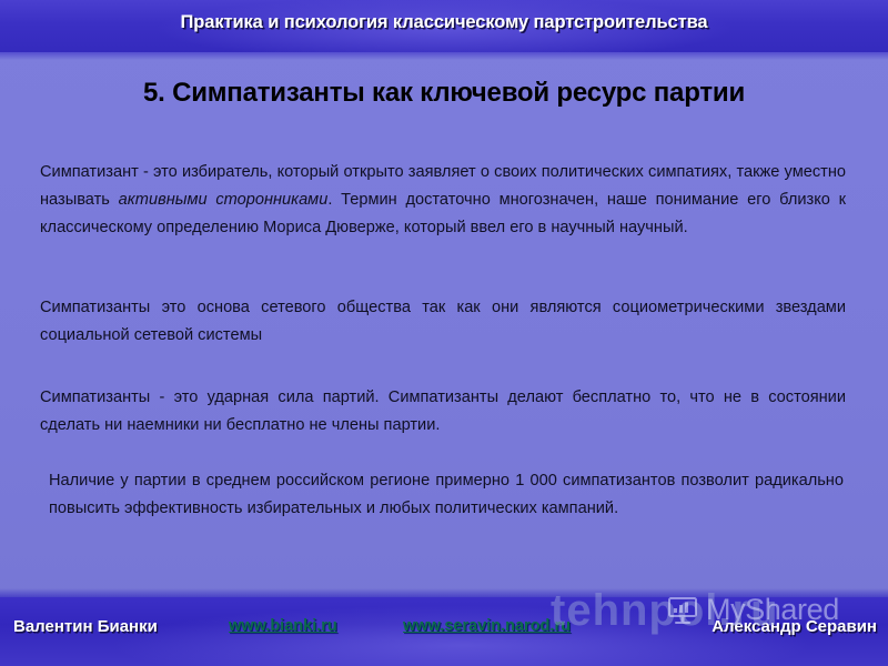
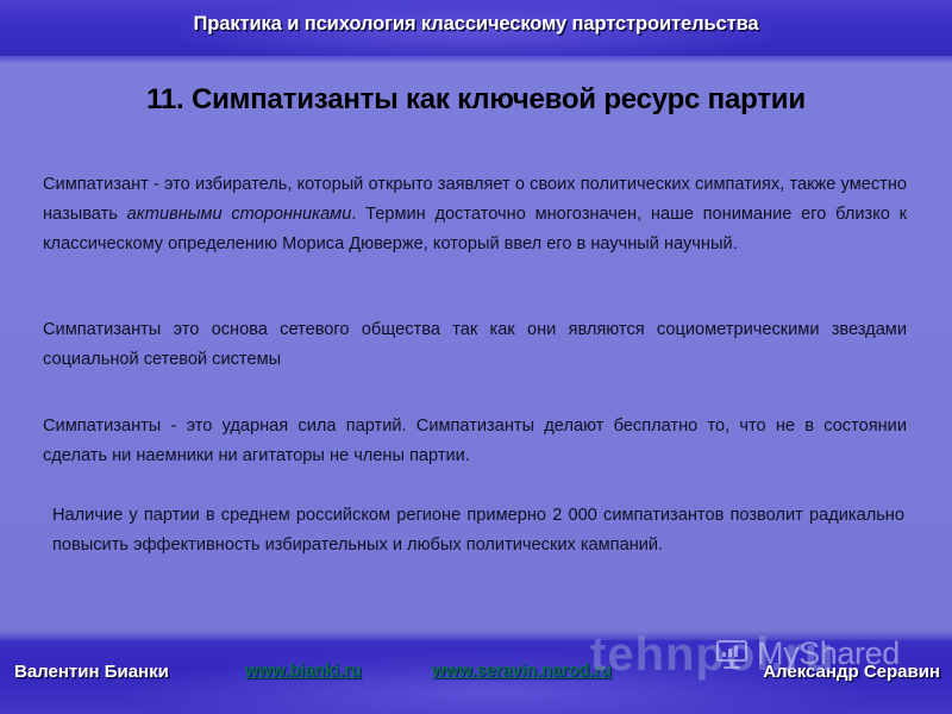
  Практика и психология классическому партстроительства
- 5. Симпатизанты как ключевой ресурс партии
+ 11. Симпатизанты как ключевой ресурс партии
  Симпатизант - это избиратель, который открыто заявляет о своих политических симпатиях, также уместно называть активными сторонниками. Термин достаточно многозначен, наше понимание его близко к классическому определению Мориса Дюверже, который ввел его в научный научный.
  Симпатизанты это основа сетевого общества так как они являются социометрическими звездами социальной сетевой системы
- Симпатизанты - это ударная сила партий. Симпатизанты делают бесплатно то, что не в состоянии сделать ни наемники ни бесплатно не члены партии.
+ Симпатизанты - это ударная сила партий. Симпатизанты делают бесплатно то, что не в состоянии сделать ни наемники ни агитаторы не члены партии.
- Наличие у партии в среднем российском регионе примерно 1 000 симпатизантов позволит радикально повысить эффективность избирательных и любых политических кампаний.
+ Наличие у партии в среднем российском регионе примерно 2 000 симпатизантов позволит радикально повысить эффективность избирательных и любых политических кампаний.
  Валентин Бианки
  www.bianki.ru
  www.seravin.narod.ru
  Александр Серавин
  tehnpol.ru
  MyShared
